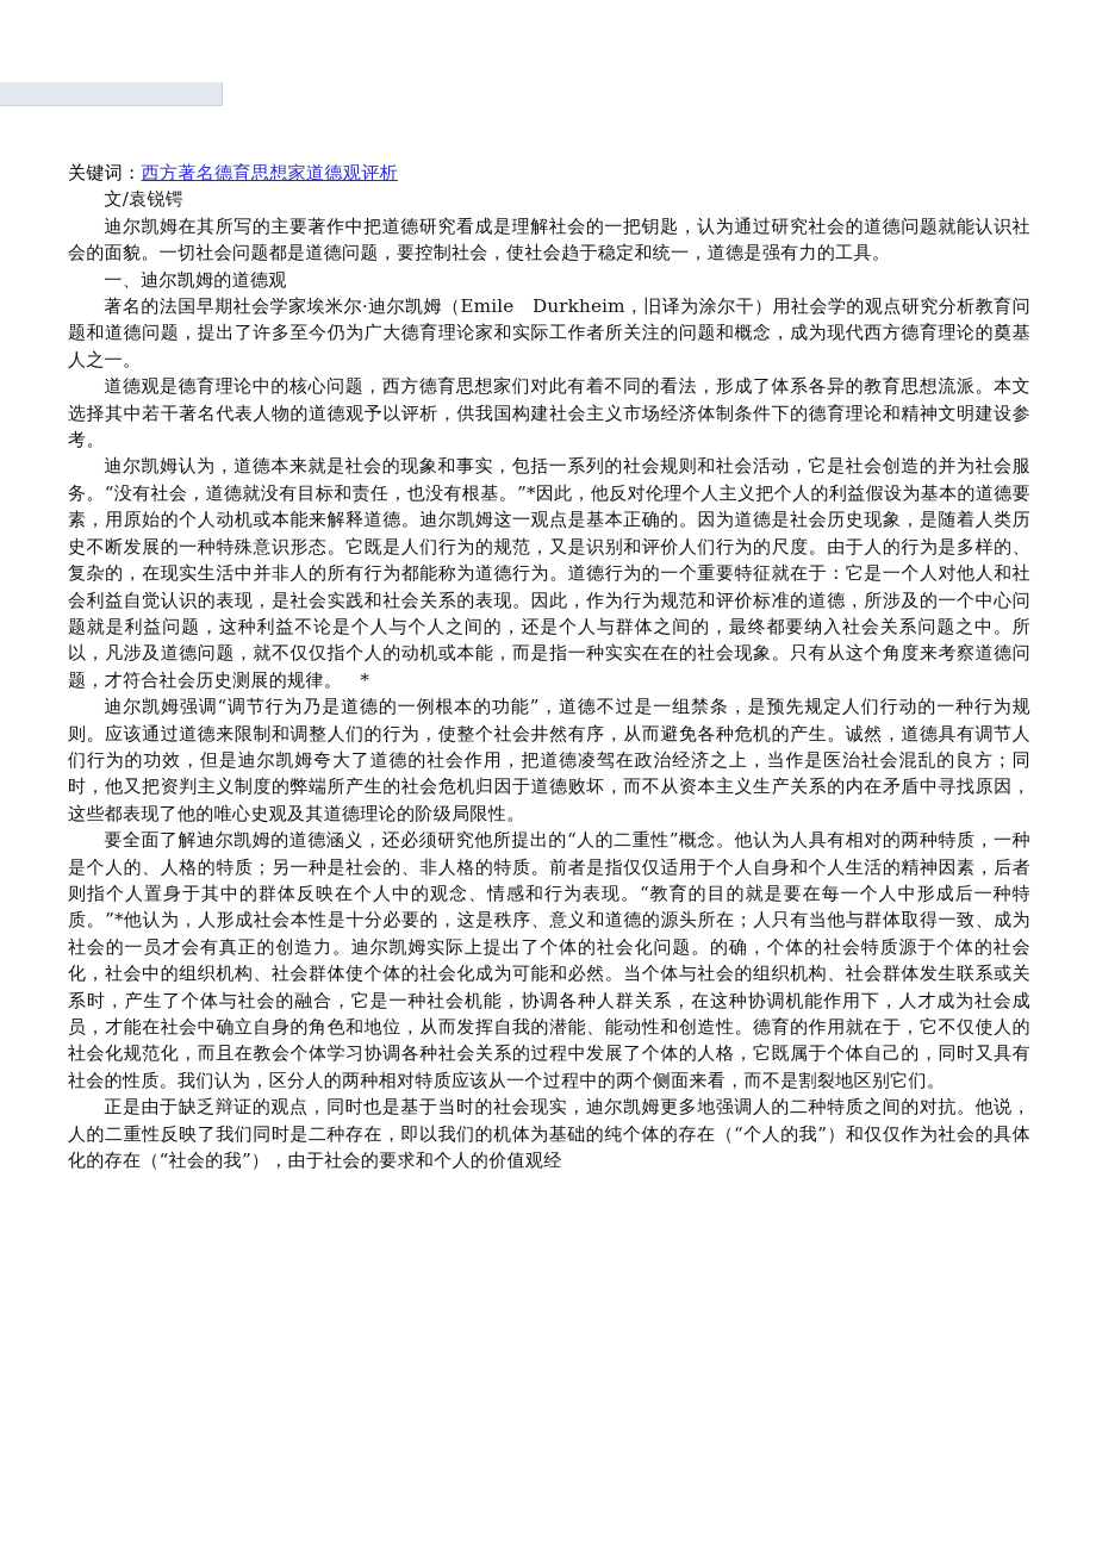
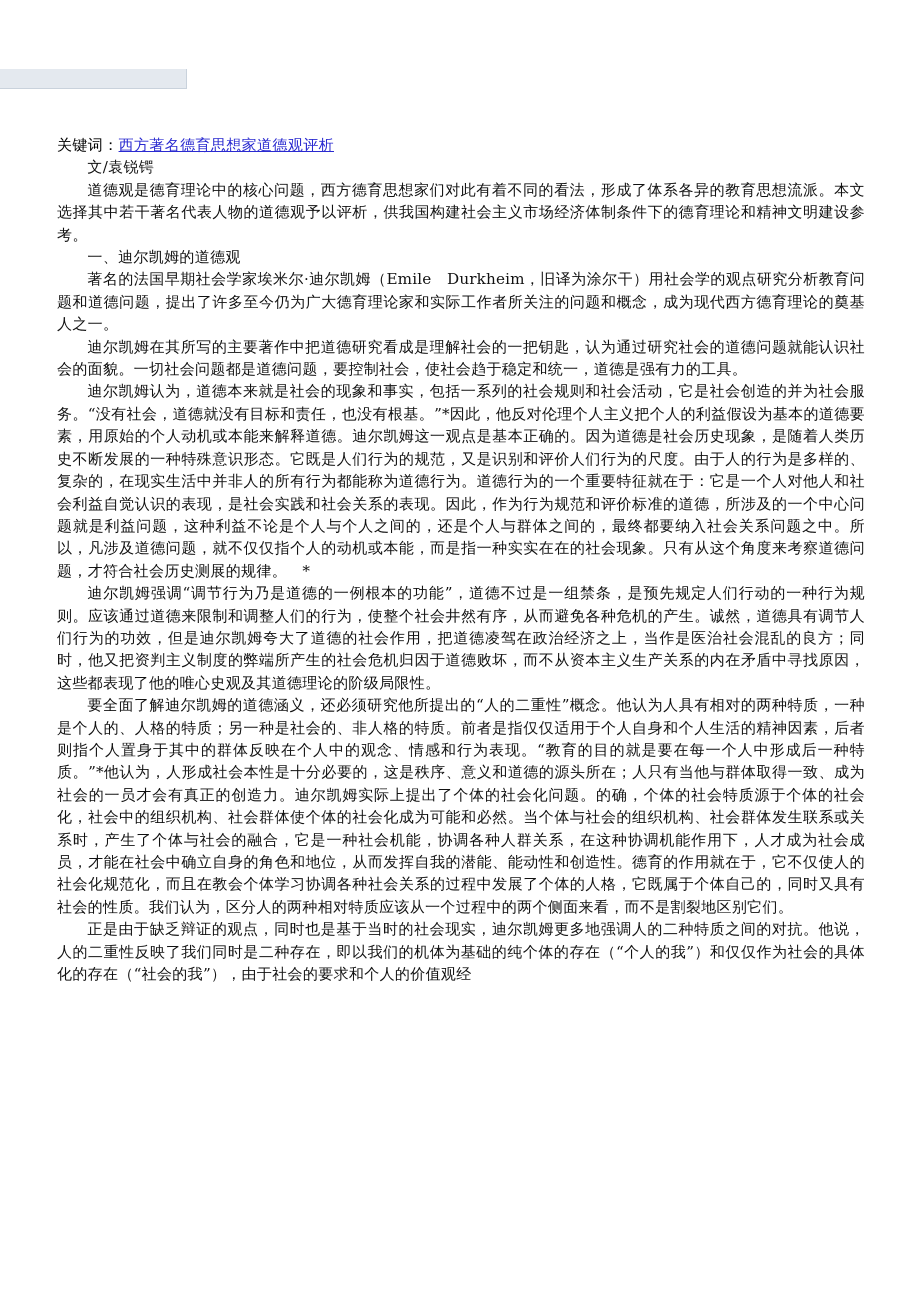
  关键词：西方著名德育思想家道德观评析
  文/袁锐锷
- 迪尔凯姆在其所写的主要著作中把道德研究看成是理解社会的一把钥匙，认为通过研究社会的道德问题就能认识社会的面貌。一切社会问题都是道德问题，要控制社会，使社会趋于稳定和统一，道德是强有力的工具。
+ 道德观是德育理论中的核心问题，西方德育思想家们对此有着不同的看法，形成了体系各异的教育思想流派。本文选择其中若干著名代表人物的道德观予以评析，供我国构建社会主义市场经济体制条件下的德育理论和精神文明建设参考。
  一、迪尔凯姆的道德观
  著名的法国早期社会学家埃米尔·迪尔凯姆（Emile Durkheim，旧译为涂尔干）用社会学的观点研究分析教育问题和道德问题，提出了许多至今仍为广大德育理论家和实际工作者所关注的问题和概念，成为现代西方德育理论的奠基人之一。
- 道德观是德育理论中的核心问题，西方德育思想家们对此有着不同的看法，形成了体系各异的教育思想流派。本文选择其中若干著名代表人物的道德观予以评析，供我国构建社会主义市场经济体制条件下的德育理论和精神文明建设参考。
+ 迪尔凯姆在其所写的主要著作中把道德研究看成是理解社会的一把钥匙，认为通过研究社会的道德问题就能认识社会的面貌。一切社会问题都是道德问题，要控制社会，使社会趋于稳定和统一，道德是强有力的工具。
  迪尔凯姆认为，道德本来就是社会的现象和事实，包括一系列的社会规则和社会活动，它是社会创造的并为社会服务。“没有社会，道德就没有目标和责任，也没有根基。”*因此，他反对伦理个人主义把个人的利益假设为基本的道德要素，用原始的个人动机或本能来解释道德。迪尔凯姆这一观点是基本正确的。因为道德是社会历史现象，是随着人类历史不断发展的一种特殊意识形态。它既是人们行为的规范，又是识别和评价人们行为的尺度。由于人的行为是多样的、复杂的，在现实生活中并非人的所有行为都能称为道德行为。道德行为的一个重要特征就在于：它是一个人对他人和社会利益自觉认识的表现，是社会实践和社会关系的表现。因此，作为行为规范和评价标准的道德，所涉及的一个中心问题就是利益问题，这种利益不论是个人与个人之间的，还是个人与群体之间的，最终都要纳入社会关系问题之中。所以，凡涉及道德问题，就不仅仅指个人的动机或本能，而是指一种实实在在的社会现象。只有从这个角度来考察道德问题，才符合社会历史测展的规律。 *
  迪尔凯姆强调“调节行为乃是道德的一例根本的功能”，道德不过是一组禁条，是预先规定人们行动的一种行为规则。应该通过道德来限制和调整人们的行为，使整个社会井然有序，从而避免各种危机的产生。诚然，道德具有调节人们行为的功效，但是迪尔凯姆夸大了道德的社会作用，把道德凌驾在政治经济之上，当作是医治社会混乱的良方；同时，他又把资判主义制度的弊端所产生的社会危机归因于道德败坏，而不从资本主义生产关系的内在矛盾中寻找原因，这些都表现了他的唯心史观及其道德理论的阶级局限性。
  要全面了解迪尔凯姆的道德涵义，还必须研究他所提出的“人的二重性”概念。他认为人具有相对的两种特质，一种是个人的、人格的特质；另一种是社会的、非人格的特质。前者是指仅仅适用于个人自身和个人生活的精神因素，后者则指个人置身于其中的群体反映在个人中的观念、情感和行为表现。“教育的目的就是要在每一个人中形成后一种特质。”*他认为，人形成社会本性是十分必要的，这是秩序、意义和道德的源头所在；人只有当他与群体取得一致、成为社会的一员才会有真正的创造力。迪尔凯姆实际上提出了个体的社会化问题。的确，个体的社会特质源于个体的社会化，社会中的组织机构、社会群体使个体的社会化成为可能和必然。当个体与社会的组织机构、社会群体发生联系或关系时，产生了个体与社会的融合，它是一种社会机能，协调各种人群关系，在这种协调机能作用下，人才成为社会成员，才能在社会中确立自身的角色和地位，从而发挥自我的潜能、能动性和创造性。德育的作用就在于，它不仅使人的社会化规范化，而且在教会个体学习协调各种社会关系的过程中发展了个体的人格，它既属于个体自己的，同时又具有社会的性质。我们认为，区分人的两种相对特质应该从一个过程中的两个侧面来看，而不是割裂地区别它们。
  正是由于缺乏辩证的观点，同时也是基于当时的社会现实，迪尔凯姆更多地强调人的二种特质之间的对抗。他说，人的二重性反映了我们同时是二种存在，即以我们的机体为基础的纯个体的存在（“个人的我”）和仅仅作为社会的具体化的存在（“社会的我”），由于社会的要求和个人的价值观经
